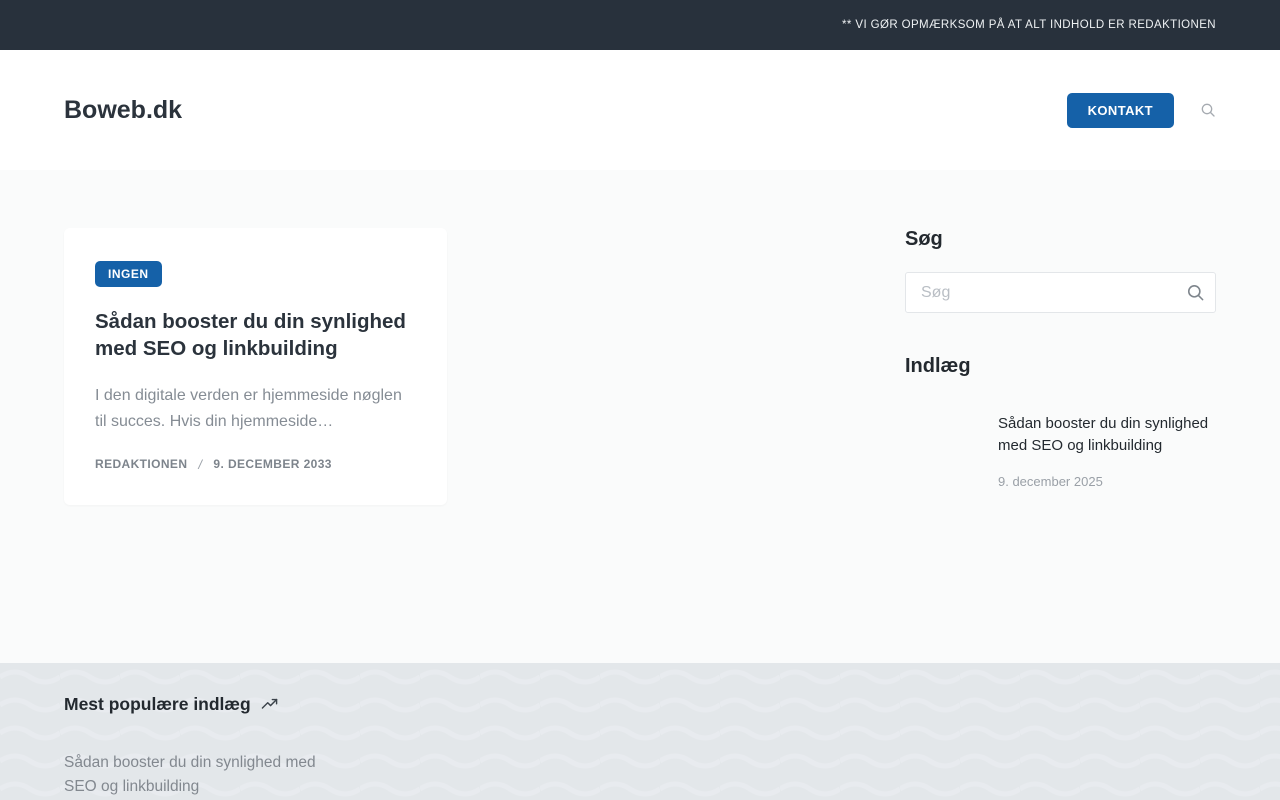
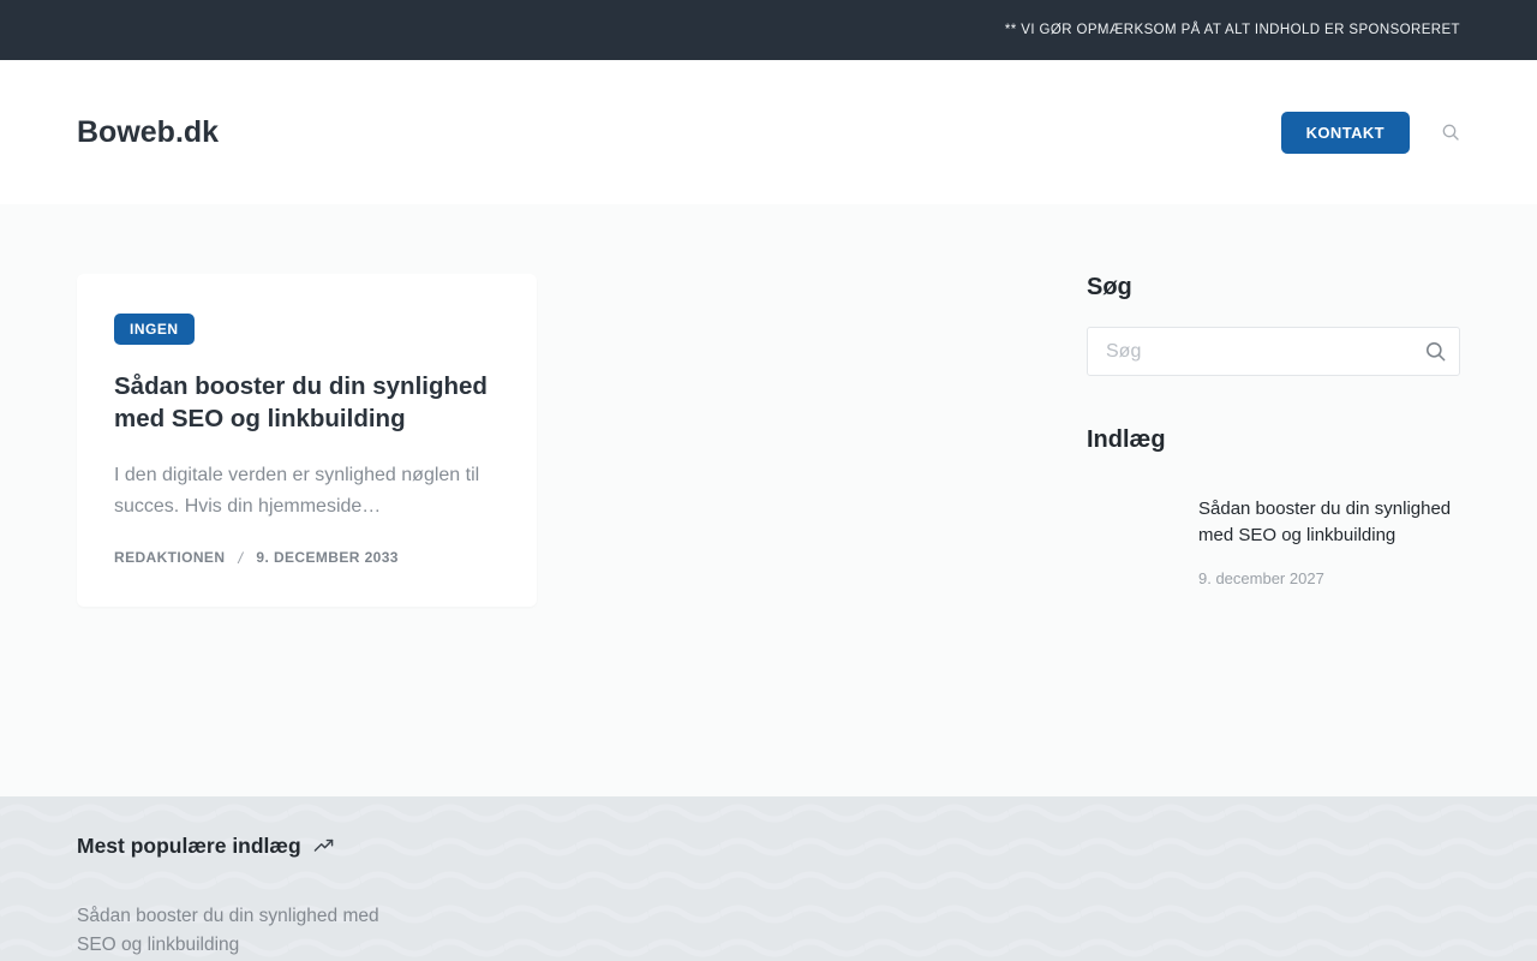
- ** VI GØR OPMÆRKSOM PÅ AT ALT INDHOLD ER REDAKTIONEN
+ ** VI GØR OPMÆRKSOM PÅ AT ALT INDHOLD ER SPONSORERET
  Boweb.dk
  KONTAKT
  INGEN
  Sådan booster du din synlighed med SEO og linkbuilding
- I den digitale verden er hjemmeside nøglen til succes. Hvis din hjemmeside…
+ I den digitale verden er synlighed nøglen til succes. Hvis din hjemmeside…
  REDAKTIONEN
  /
  9. DECEMBER 2033
  Søg
  Søg
  Indlæg
  Sådan booster du din synlighed med SEO og linkbuilding
- 9. december 2025
+ 9. december 2027
  Mest populære indlæg
  Sådan booster du din synlighed med SEO og linkbuilding
